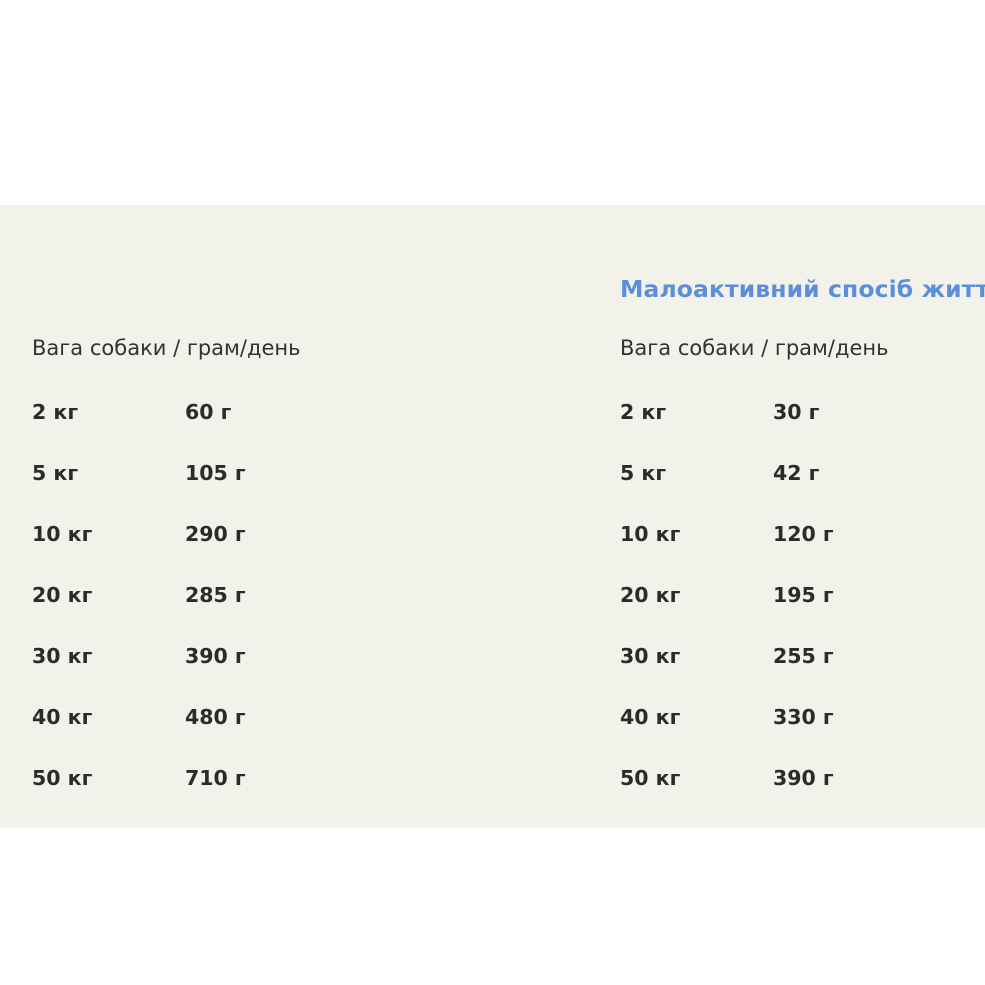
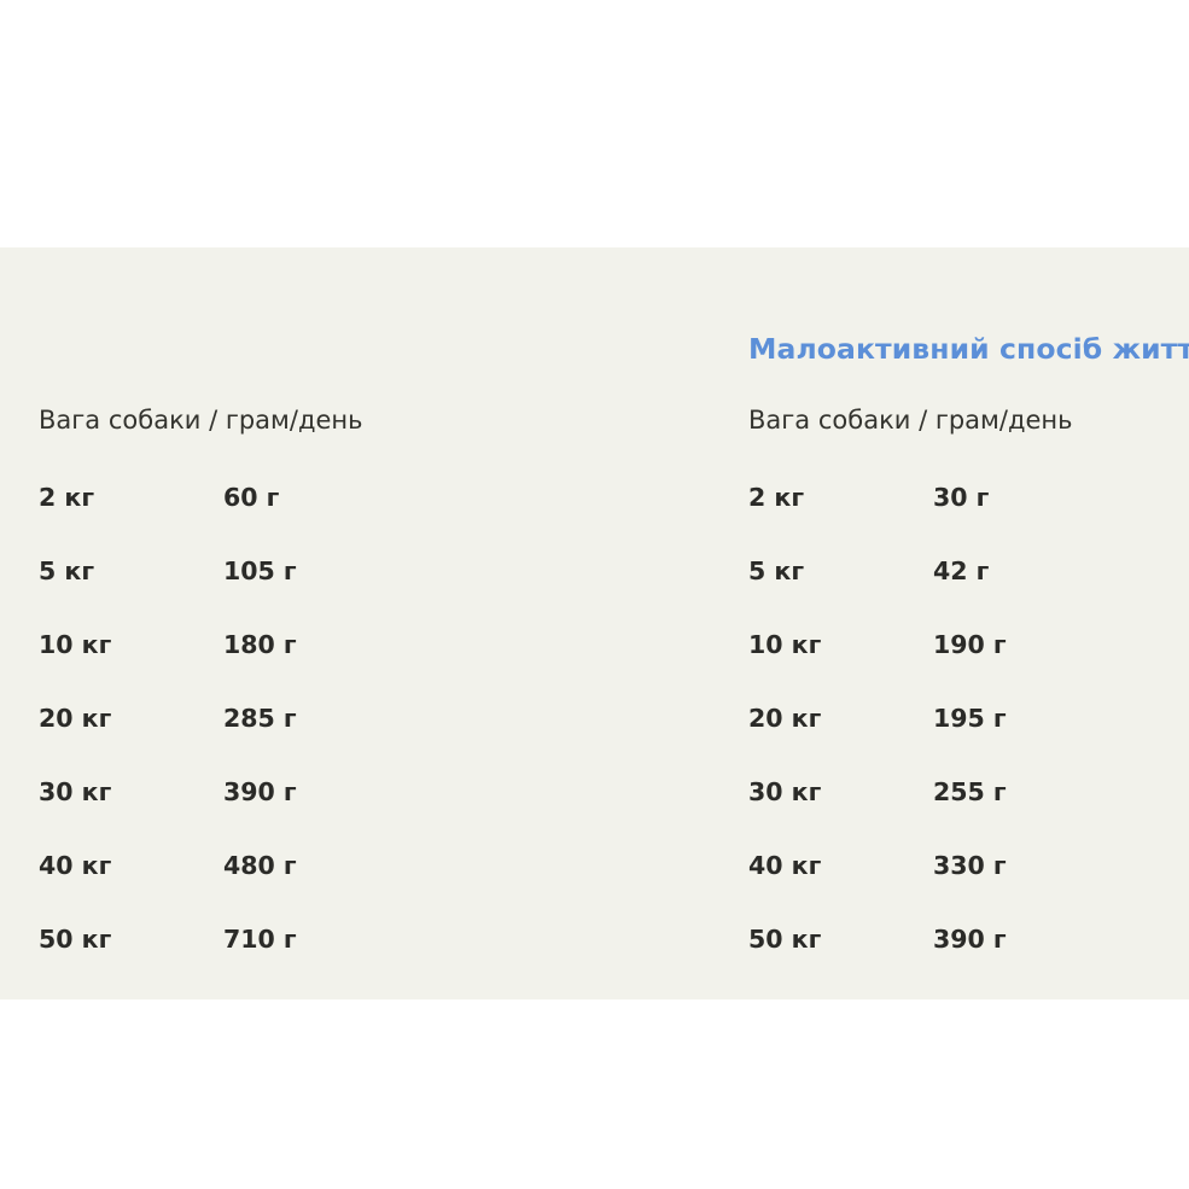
  Вага собаки / грам/день
  2 кг
  60 г
  5 кг
  105 г
  10 кг
- 290 г
+ 180 г
  20 кг
  285 г
  30 кг
  390 г
  40 кг
  480 г
  50 кг
  710 г
  Малоактивний спосіб житт
  Вага собаки / грам/день
  2 кг
  30 г
  5 кг
  42 г
  10 кг
- 120 г
+ 190 г
  20 кг
  195 г
  30 кг
  255 г
  40 кг
  330 г
  50 кг
  390 г
